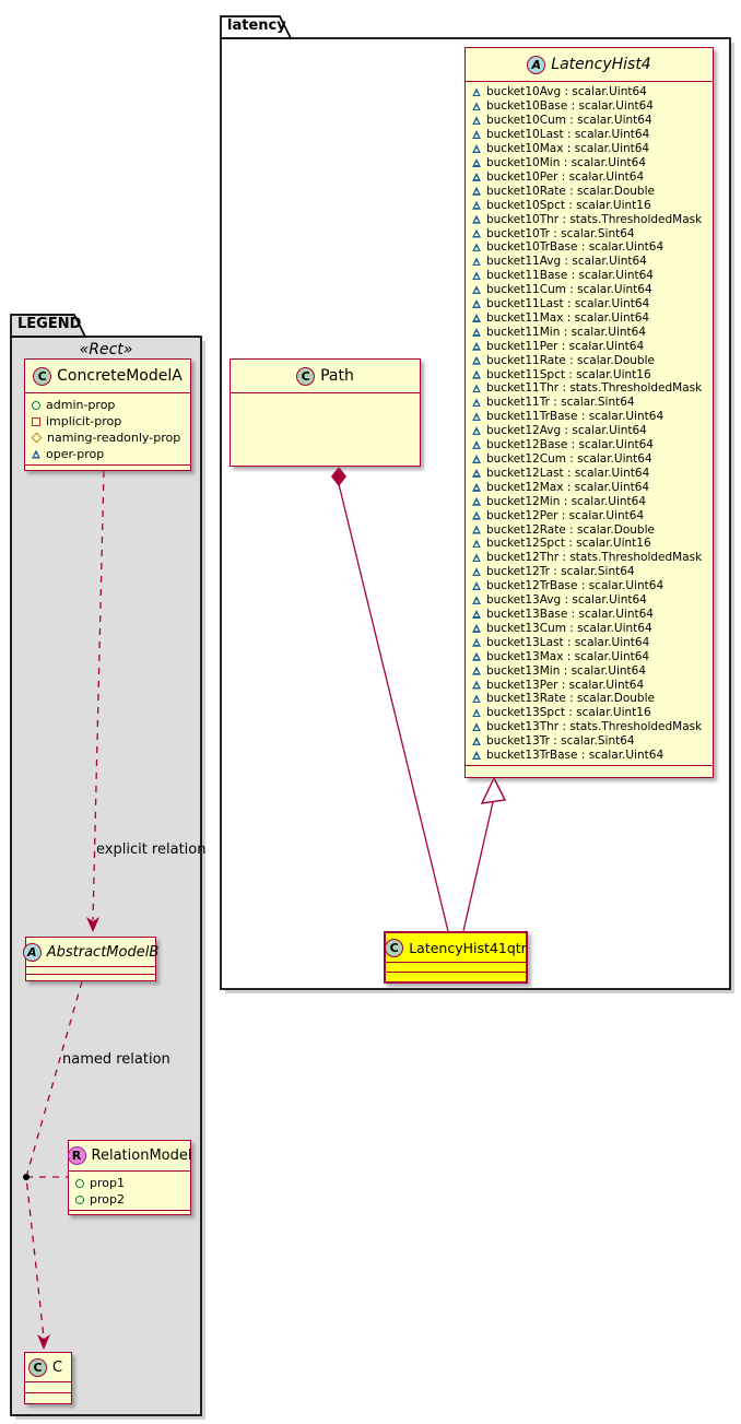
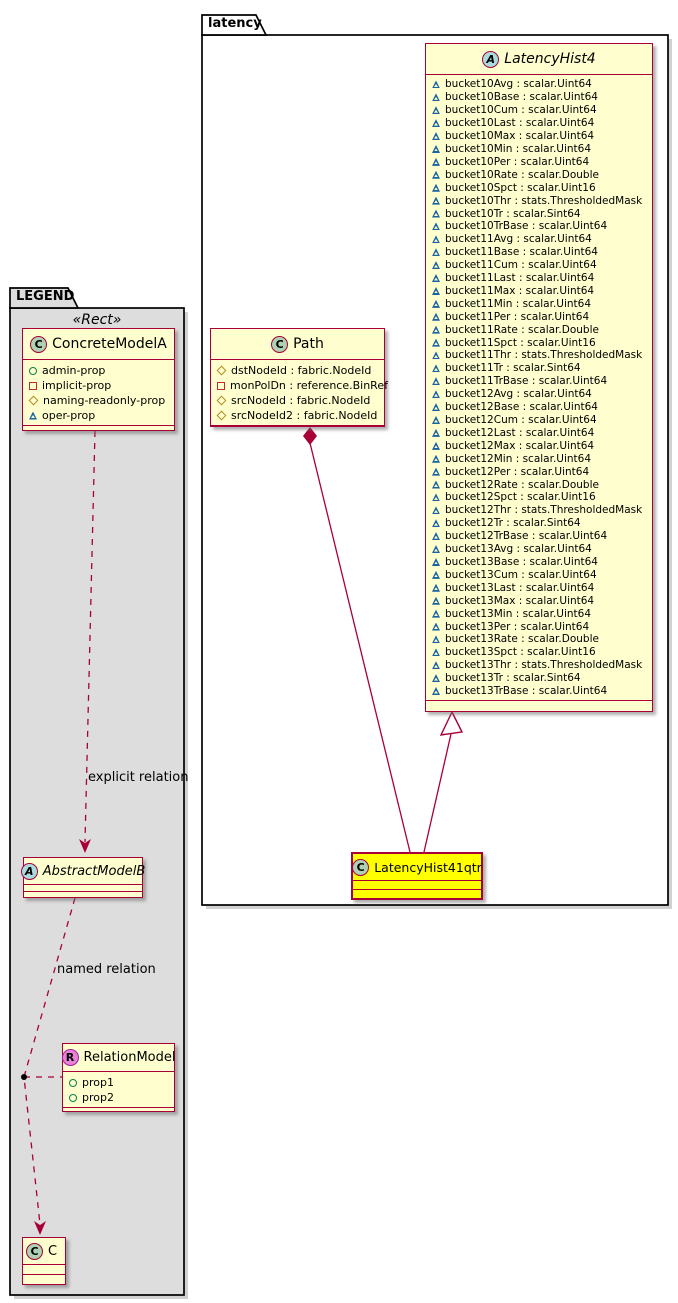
  latency
  LEGEND
  «Rect»
  A
  LatencyHist4
  bucket10Avg : scalar.Uint64
  bucket10Base : scalar.Uint64
  bucket10Cum : scalar.Uint64
  bucket10Last : scalar.Uint64
  bucket10Max : scalar.Uint64
  bucket10Min : scalar.Uint64
  bucket10Per : scalar.Uint64
  bucket10Rate : scalar.Double
  bucket10Spct : scalar.Uint16
  bucket10Thr : stats.ThresholdedMask
  bucket10Tr : scalar.Sint64
  bucket10TrBase : scalar.Uint64
  bucket11Avg : scalar.Uint64
  bucket11Base : scalar.Uint64
  bucket11Cum : scalar.Uint64
  bucket11Last : scalar.Uint64
  bucket11Max : scalar.Uint64
  bucket11Min : scalar.Uint64
  bucket11Per : scalar.Uint64
  bucket11Rate : scalar.Double
  bucket11Spct : scalar.Uint16
  bucket11Thr : stats.ThresholdedMask
  bucket11Tr : scalar.Sint64
  bucket11TrBase : scalar.Uint64
  bucket12Avg : scalar.Uint64
  bucket12Base : scalar.Uint64
  bucket12Cum : scalar.Uint64
  bucket12Last : scalar.Uint64
  bucket12Max : scalar.Uint64
  bucket12Min : scalar.Uint64
  bucket12Per : scalar.Uint64
  bucket12Rate : scalar.Double
  bucket12Spct : scalar.Uint16
  bucket12Thr : stats.ThresholdedMask
  bucket12Tr : scalar.Sint64
  bucket12TrBase : scalar.Uint64
  bucket13Avg : scalar.Uint64
  bucket13Base : scalar.Uint64
  bucket13Cum : scalar.Uint64
  bucket13Last : scalar.Uint64
  bucket13Max : scalar.Uint64
  bucket13Min : scalar.Uint64
  bucket13Per : scalar.Uint64
  bucket13Rate : scalar.Double
  bucket13Spct : scalar.Uint16
  bucket13Thr : stats.ThresholdedMask
  bucket13Tr : scalar.Sint64
  bucket13TrBase : scalar.Uint64
  C
  Path
+ dstNodeId : fabric.NodeId
+ monPolDn : reference.BinRef
+ srcNodeId : fabric.NodeId
+ srcNodeId2 : fabric.NodeId
  C
  LatencyHist41qtr
  C
  ConcreteModelA
  admin-prop
  implicit-prop
  naming-readonly-prop
  oper-prop
  A
  AbstractModelB
  R
  RelationModel
  prop1
  prop2
  C
  C
  explicit relation
  named relation
